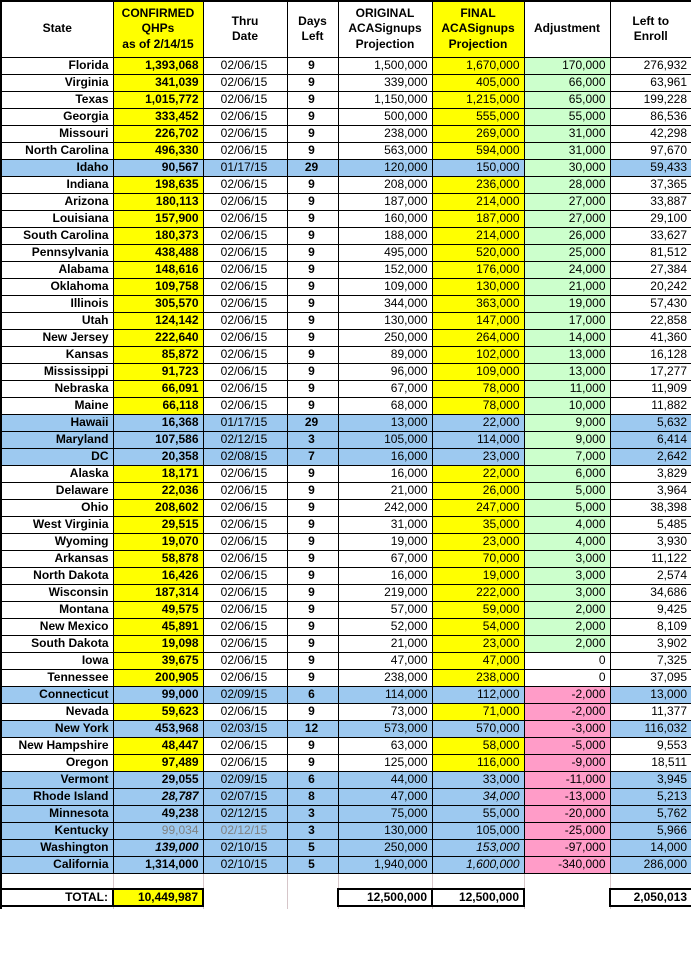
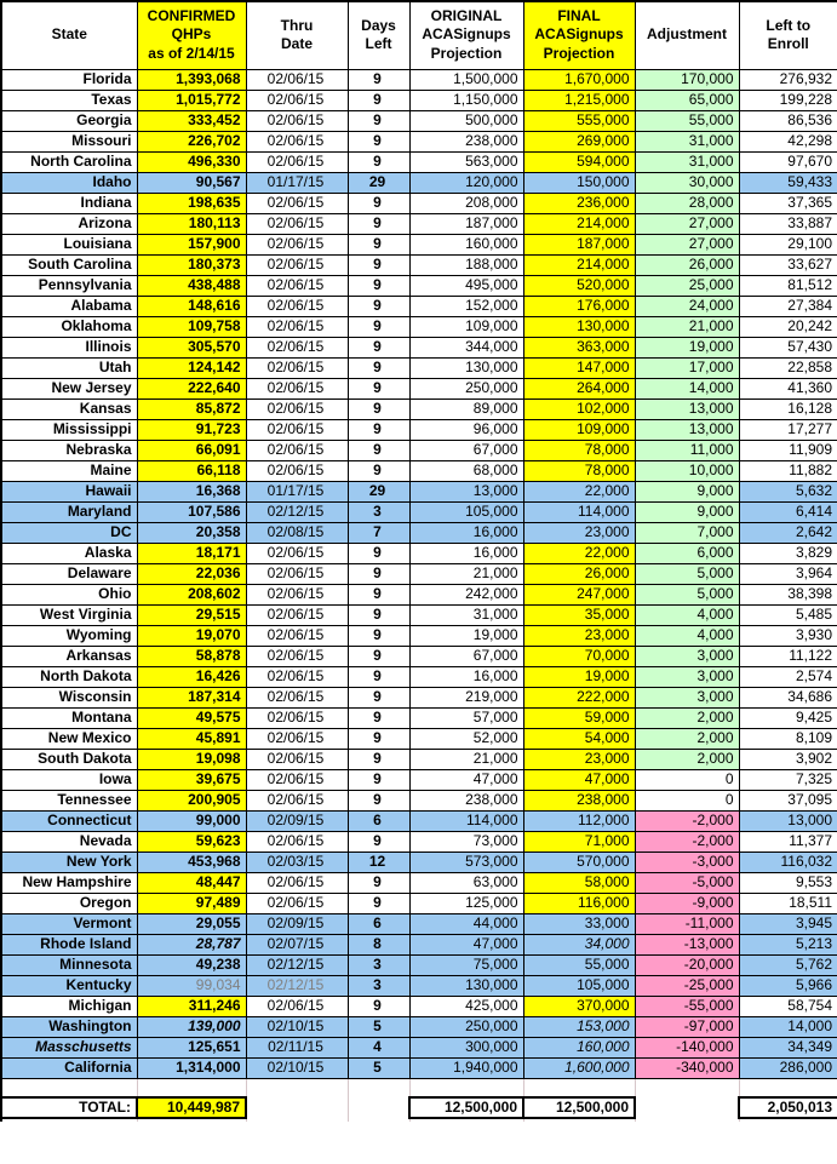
  State	CONFIRMED QHPs as of 2/14/15	Thru Date	Days Left	ORIGINAL ACASignups Projection	FINAL ACASignups Projection	Adjustment	Left to Enroll
  Florida	1,393,068	02/06/15	9	1,500,000	1,670,000	170,000	276,932
- Virginia	341,039	02/06/15	9	339,000	405,000	66,000	63,961
  Texas	1,015,772	02/06/15	9	1,150,000	1,215,000	65,000	199,228
  Georgia	333,452	02/06/15	9	500,000	555,000	55,000	86,536
  Missouri	226,702	02/06/15	9	238,000	269,000	31,000	42,298
  North Carolina	496,330	02/06/15	9	563,000	594,000	31,000	97,670
  Idaho	90,567	01/17/15	29	120,000	150,000	30,000	59,433
  Indiana	198,635	02/06/15	9	208,000	236,000	28,000	37,365
  Arizona	180,113	02/06/15	9	187,000	214,000	27,000	33,887
  Louisiana	157,900	02/06/15	9	160,000	187,000	27,000	29,100
  South Carolina	180,373	02/06/15	9	188,000	214,000	26,000	33,627
  Pennsylvania	438,488	02/06/15	9	495,000	520,000	25,000	81,512
  Alabama	148,616	02/06/15	9	152,000	176,000	24,000	27,384
  Oklahoma	109,758	02/06/15	9	109,000	130,000	21,000	20,242
  Illinois	305,570	02/06/15	9	344,000	363,000	19,000	57,430
  Utah	124,142	02/06/15	9	130,000	147,000	17,000	22,858
  New Jersey	222,640	02/06/15	9	250,000	264,000	14,000	41,360
  Kansas	85,872	02/06/15	9	89,000	102,000	13,000	16,128
  Mississippi	91,723	02/06/15	9	96,000	109,000	13,000	17,277
  Nebraska	66,091	02/06/15	9	67,000	78,000	11,000	11,909
  Maine	66,118	02/06/15	9	68,000	78,000	10,000	11,882
  Hawaii	16,368	01/17/15	29	13,000	22,000	9,000	5,632
  Maryland	107,586	02/12/15	3	105,000	114,000	9,000	6,414
  DC	20,358	02/08/15	7	16,000	23,000	7,000	2,642
  Alaska	18,171	02/06/15	9	16,000	22,000	6,000	3,829
  Delaware	22,036	02/06/15	9	21,000	26,000	5,000	3,964
  Ohio	208,602	02/06/15	9	242,000	247,000	5,000	38,398
  West Virginia	29,515	02/06/15	9	31,000	35,000	4,000	5,485
  Wyoming	19,070	02/06/15	9	19,000	23,000	4,000	3,930
  Arkansas	58,878	02/06/15	9	67,000	70,000	3,000	11,122
  North Dakota	16,426	02/06/15	9	16,000	19,000	3,000	2,574
  Wisconsin	187,314	02/06/15	9	219,000	222,000	3,000	34,686
  Montana	49,575	02/06/15	9	57,000	59,000	2,000	9,425
  New Mexico	45,891	02/06/15	9	52,000	54,000	2,000	8,109
  South Dakota	19,098	02/06/15	9	21,000	23,000	2,000	3,902
  Iowa	39,675	02/06/15	9	47,000	47,000	0	7,325
  Tennessee	200,905	02/06/15	9	238,000	238,000	0	37,095
  Connecticut	99,000	02/09/15	6	114,000	112,000	-2,000	13,000
  Nevada	59,623	02/06/15	9	73,000	71,000	-2,000	11,377
  New York	453,968	02/03/15	12	573,000	570,000	-3,000	116,032
  New Hampshire	48,447	02/06/15	9	63,000	58,000	-5,000	9,553
  Oregon	97,489	02/06/15	9	125,000	116,000	-9,000	18,511
  Vermont	29,055	02/09/15	6	44,000	33,000	-11,000	3,945
  Rhode Island	28,787	02/07/15	8	47,000	34,000	-13,000	5,213
  Minnesota	49,238	02/12/15	3	75,000	55,000	-20,000	5,762
  Kentucky	99,034	02/12/15	3	130,000	105,000	-25,000	5,966
+ Michigan	311,246	02/06/15	9	425,000	370,000	-55,000	58,754
  Washington	139,000	02/10/15	5	250,000	153,000	-97,000	14,000
+ Masschusetts	125,651	02/11/15	4	300,000	160,000	-140,000	34,349
  California	1,314,000	02/10/15	5	1,940,000	1,600,000	-340,000	286,000
  TOTAL:	10,449,987			12,500,000	12,500,000		2,050,013
